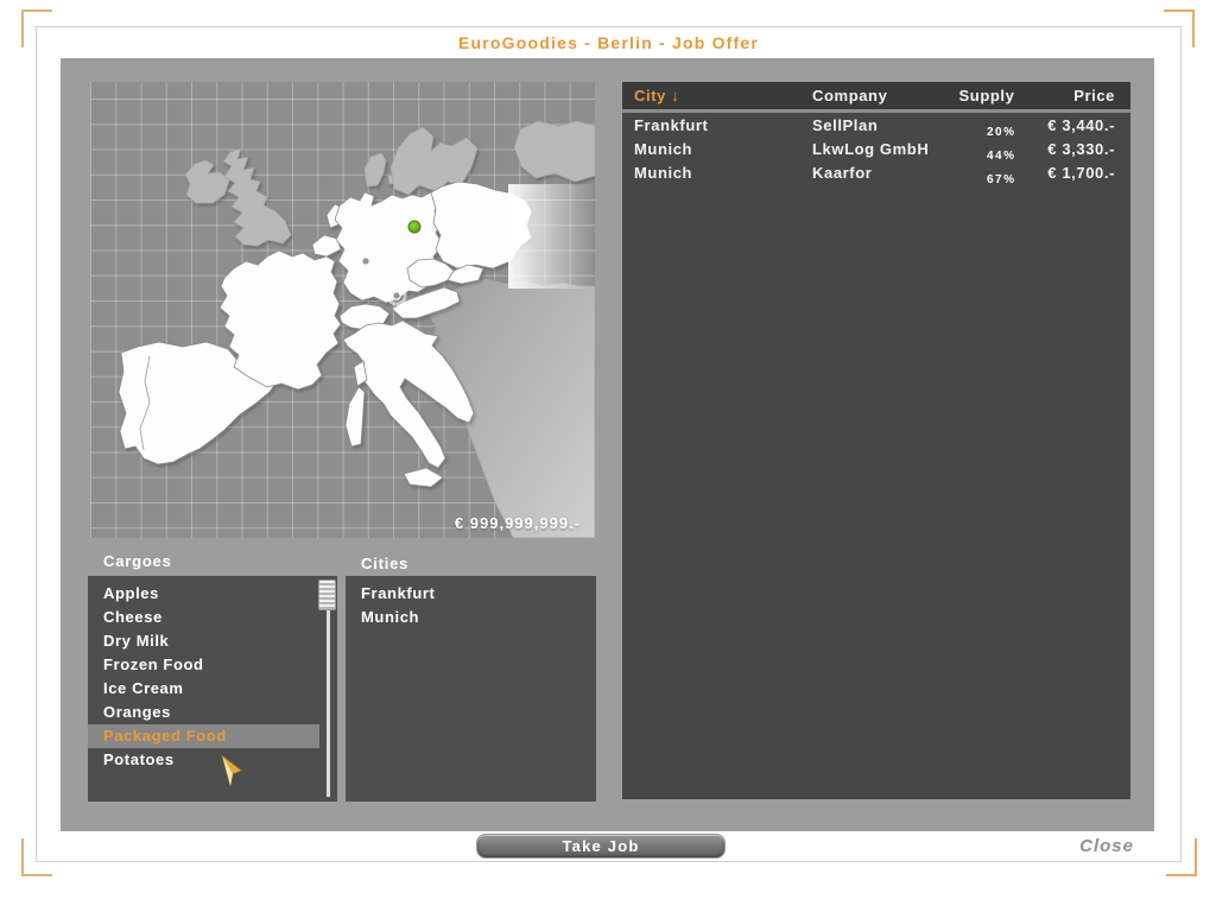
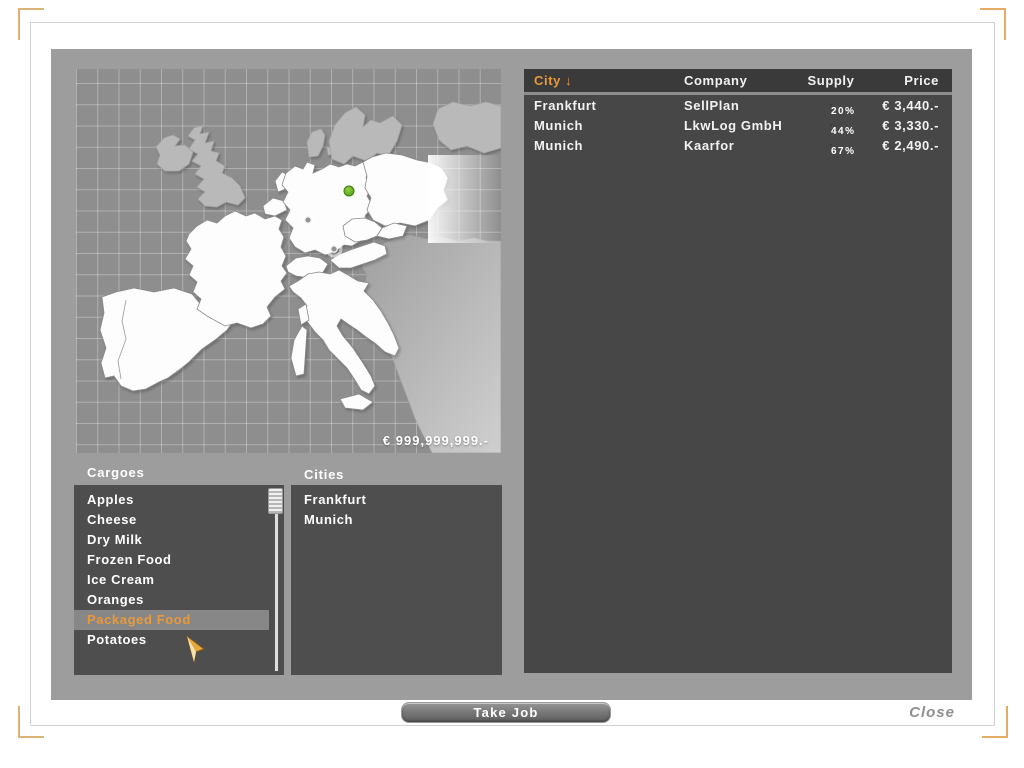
- EuroGoodies - Berlin - Job Offer
  € 999,999,999.-
  City ↓
  Company
  Supply
  Price
  Frankfurt
  SellPlan
  20%
  € 3,440.-
  Munich
  LkwLog GmbH
  44%
  € 3,330.-
  Munich
  Kaarfor
  67%
- € 1,700.-
+ € 2,490.-
  Cargoes
  Apples
  Cheese
  Dry Milk
  Frozen Food
  Ice Cream
  Oranges
  Packaged Food
  Potatoes
  Cities
  Frankfurt
  Munich
  Take Job
  Close
